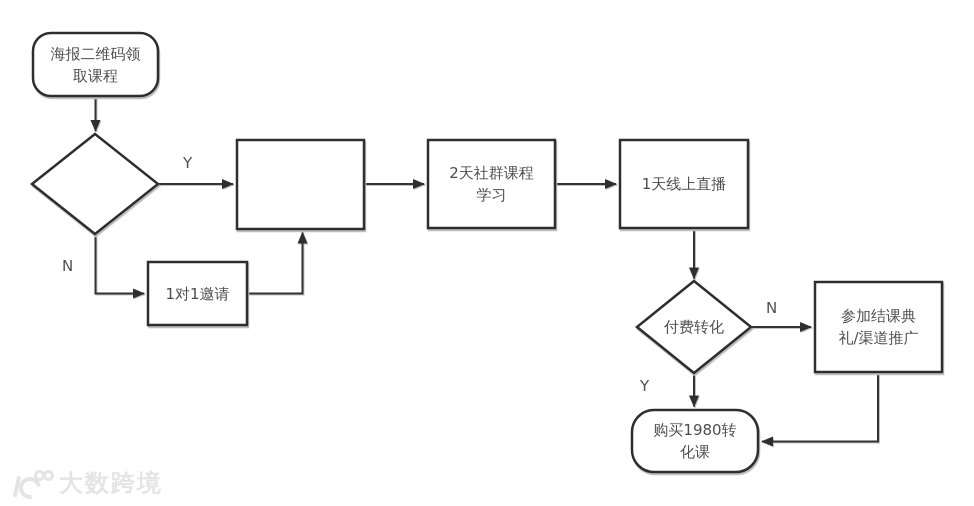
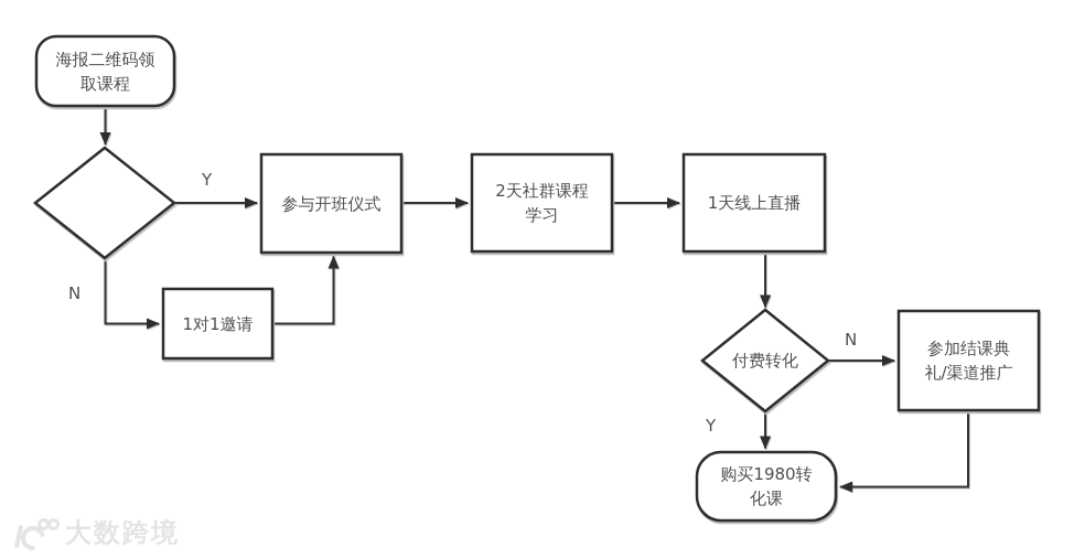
  海报二维码领
  取课程
+ 参与开班仪式
  2天社群课程
  学习
  1天线上直播
  1对1邀请
  付费转化
  参加结课典
  礼/渠道推广
  购买1980转
  化课
  Y
  N
  N
  Y
  大数跨境
